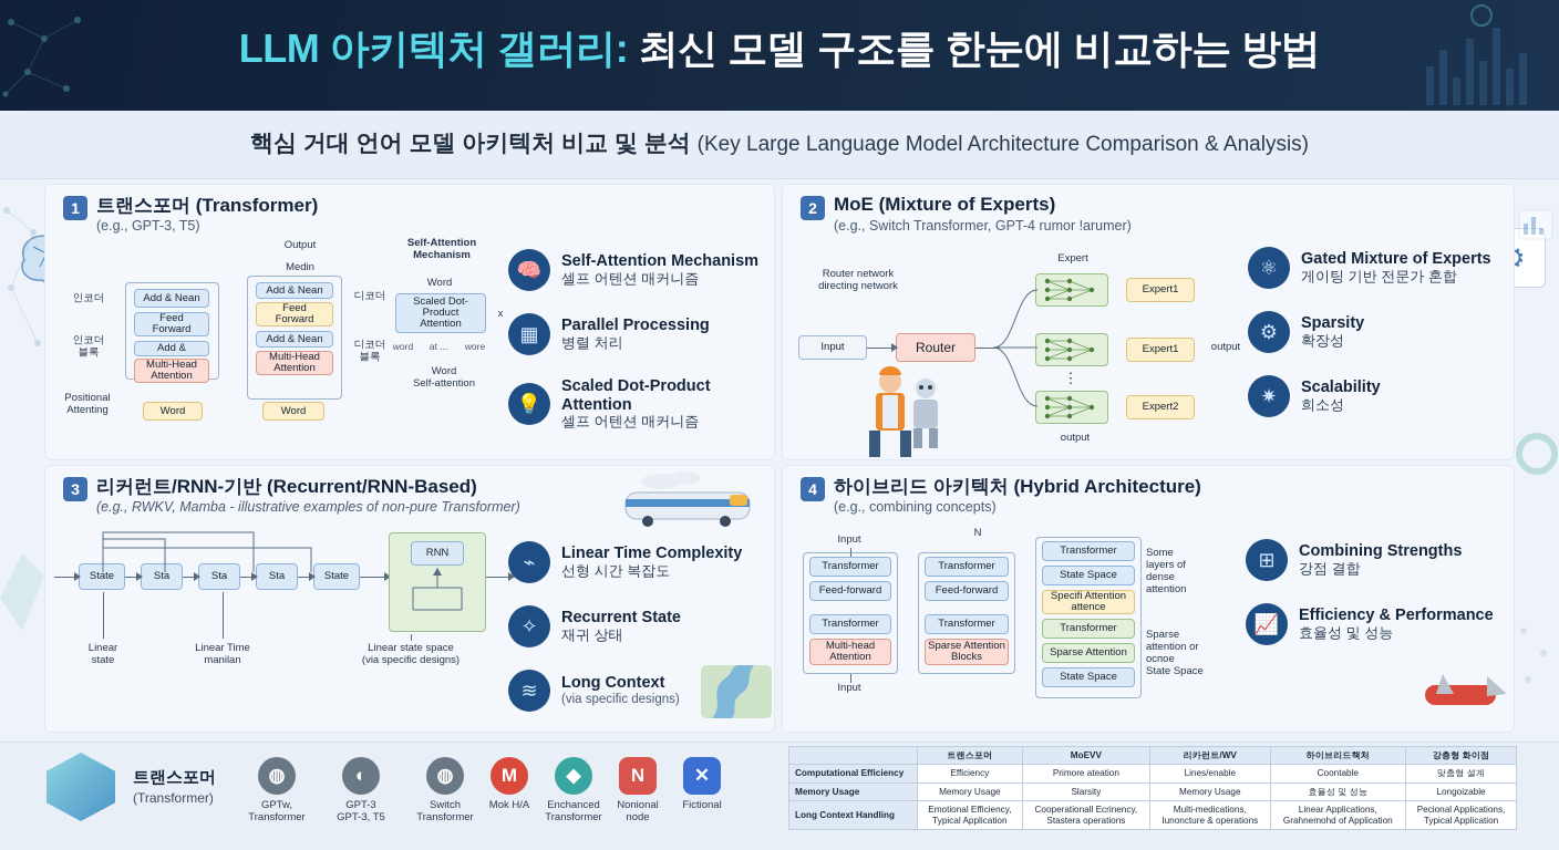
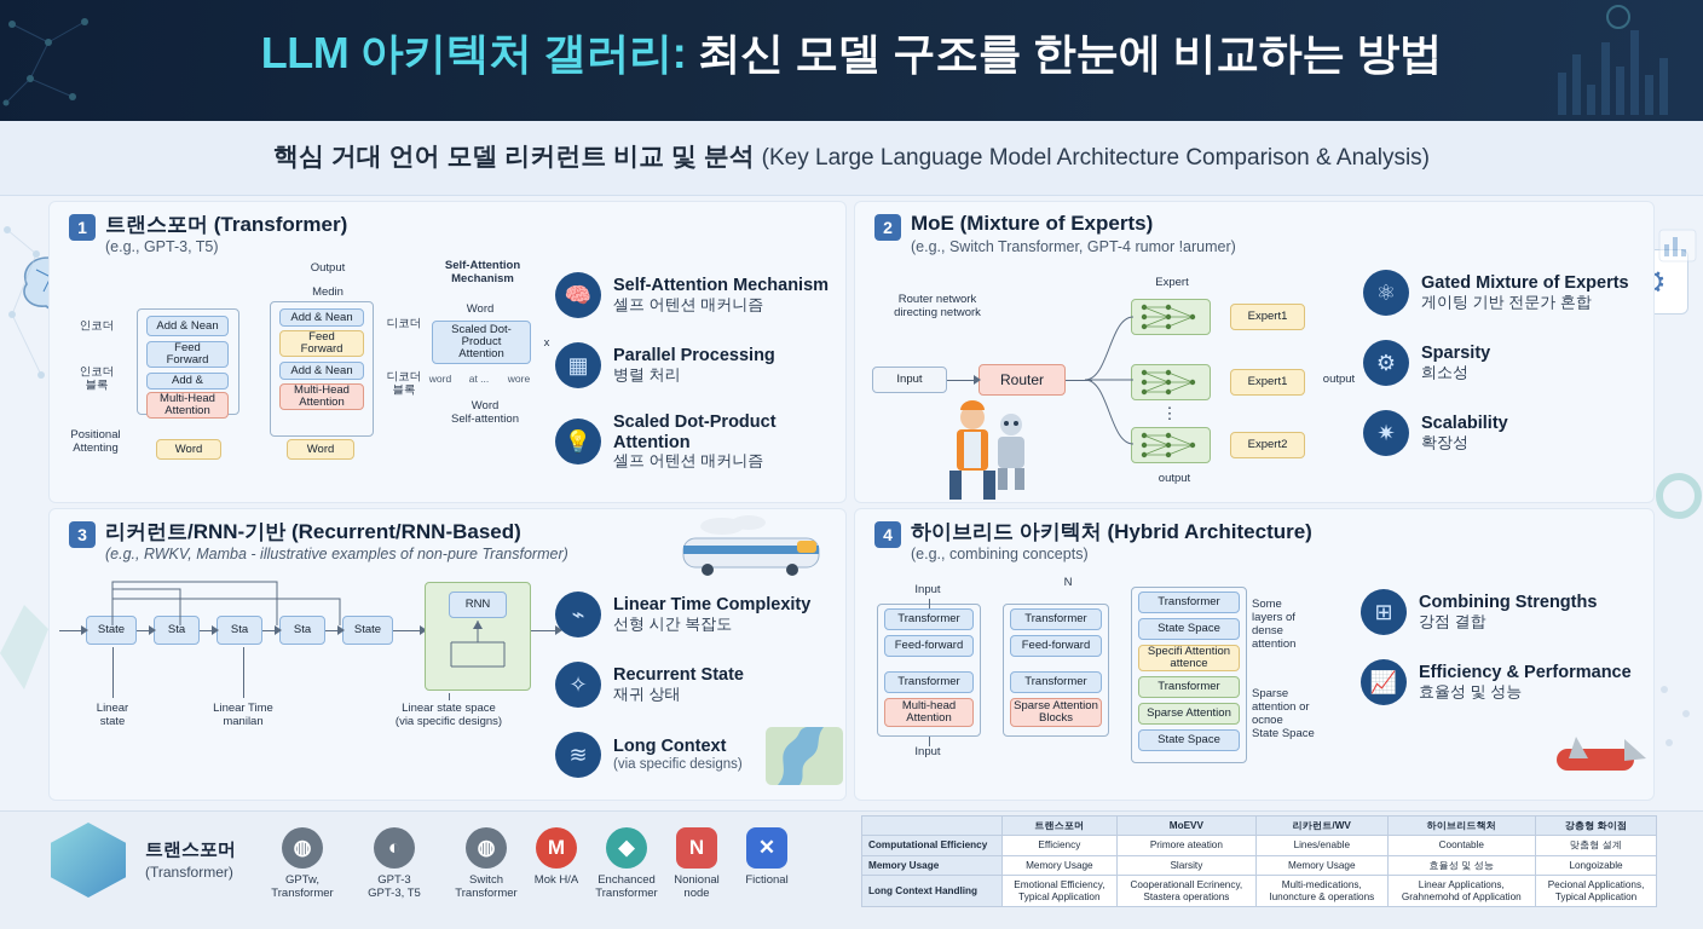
  LLM 아키텍처 갤러리: 최신 모델 구조를 한눈에 비교하는 방법
- 핵심 거대 언어 모델 아키텍처 비교 및 분석 (Key Large Language Model Architecture Comparison & Analysis)
+ 핵심 거대 언어 모델 리커런트 비교 및 분석 (Key Large Language Model Architecture Comparison & Analysis)
  1
  트랜스포머 (Transformer)
  (e.g., GPT-3, T5)
  Output
  Medin
  Add & Nean
  Feed
  Forward
  Add &
  Multi-Head
  Attention
  Word
  인코더
  인코더
  블록
  Positional
  Attenting
  Add & Nean
  Feed
  Forward
  Add & Nean
  Multi-Head
  Attention
  Word
  디코더
  디코더
  블록
  Self-Attention
  Mechanism
  Word
  Scaled Dot-
  Product
  Attention
  x
  word
  at ...
  wore
  Word
  Self-attention
  🧠
  Self-Attention Mechanism
  셀프 어텐션 매커니즘
  ▦
  Parallel Processing
  병렬 처리
  💡
  Scaled Dot-Product Attention
  셀프 어텐션 매커니즘
  2
  MoE (Mixture of Experts)
  (e.g., Switch Transformer, GPT-4 rumor !arumer)
  Router network
  directing network
  Input
  Router
  Expert
  Expert1
  Expert1
  output
  ⋮
  Expert2
  output
  ⚛
  Gated Mixture of Experts
  게이팅 기반 전문가 혼합
  ⚙
  Sparsity
- 확장성
+ 희소성
  ✷
  Scalability
- 희소성
+ 확장성
  3
  리커런트/RNN-기반 (Recurrent/RNN-Based)
  (e.g., RWKV, Mamba - illustrative examples of non-pure Transformer)
  State
  Sta
  Sta
  Sta
  State
  RNN
  Linear
  state
  Linear Time
  manilan
  Linear state space
  (via specific designs)
  ⌁
  Linear Time Complexity
  선형 시간 복잡도
  ✧
  Recurrent State
  재귀 상태
  ≋
  Long Context
  (via specific designs)
  4
  하이브리드 아키텍처 (Hybrid Architecture)
  (e.g., combining concepts)
  Input
  N
  Transformer
  Feed-forward
  Transformer
  Multi-head
  Attention
  Input
  Transformer
  Feed-forward
  Transformer
  Sparse Attention
  Blocks
  Transformer
  State Space
  Specifi Attention
  attence
  Transformer
  Sparse Attention
  State Space
  Some
  layers of
  dense
  attention
  Sparse
  attention or
  оспое
  State Space
  ⊞
  Combining Strengths
  강점 결합
  📈
  Efficiency & Performance
  효율성 및 성능
  트랜스포머
  (Transformer)
  ◍
  GPTw,
  Transformer
  ◐
  GPT-3
  GPT-3, T5
  ◍
  Switch
  Transformer
  M
  Mok H/A
  ◆
  Enchanced
  Transformer
  N
  Nonional
  node
  ✕
  Fictional
  	트랜스포머	MoEVV	리카런트/WV	하이브리드책처	강층형 화이점
  Computational Efficiency	Efficiency	Primore ateation	Lines/enable	Coontable	맞춤형 설계
  Memory Usage	Memory Usage	Slarsity	Memory Usage	효율성 및 성능	Longoizable
  Long Context Handling	Emotional Efficiency, Typical Application	Cooperationall Ecrinency, Stastera operations	Multi-medications, Iunoncture & operations	Linear Applications, Grahnemohd of Application	Pecional Applications, Typical Application
